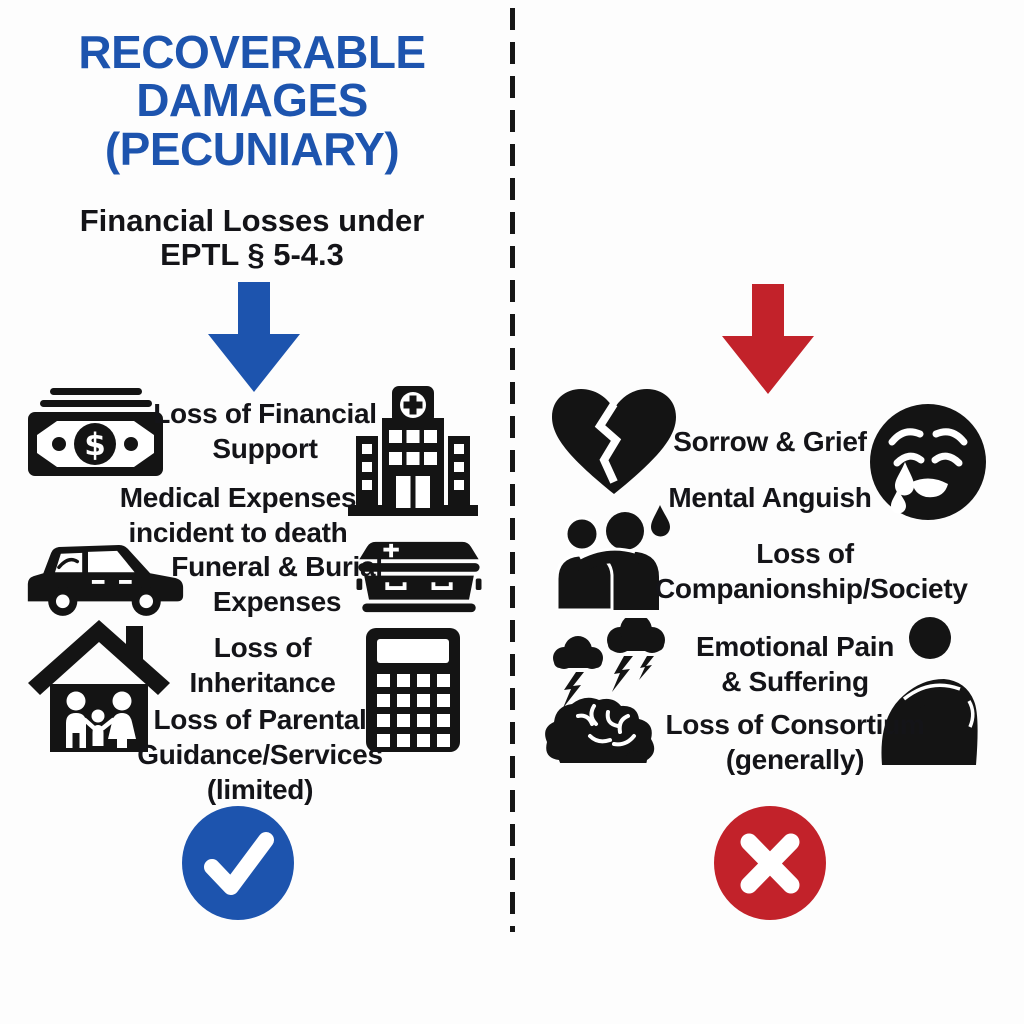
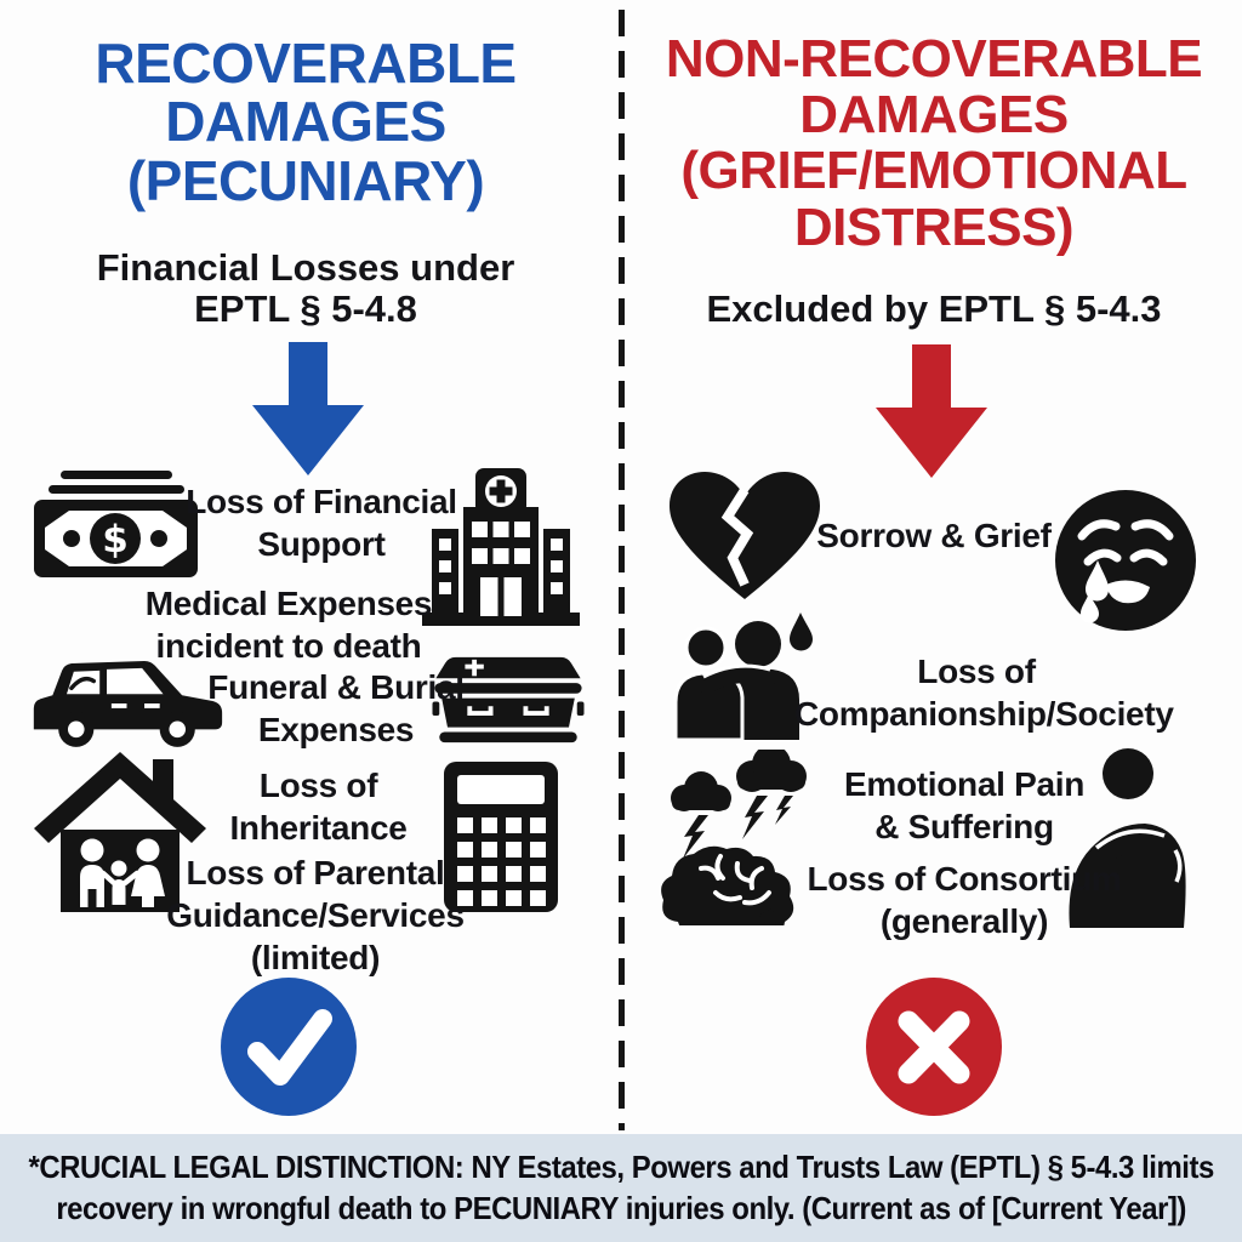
  RECOVERABLE DAMAGES (PECUNIARY)
- Financial Losses under EPTL § 5-4.3
+ Financial Losses under EPTL § 5-4.8
  $
  Loss of Financial Support
  Medical Expenses incident to death
  Funeral & Buri Expenses
  Loss of Inheritance
  Loss of Parental Guidance/Services (limited)
+ NON-RECOVERABLE DAMAGES (GRIEF/EMOTIONAL DISTRESS)
+ Excluded by EPTL § 5-4.3
  Sorrow & Grief
- Mental Anguish
  Loss of Companionship/Society
  Emotional Pain & Suffering
  Loss of Consortium (generally)
+ *CRUCIAL LEGAL DISTINCTION: NY Estates, Powers and Trusts Law (EPTL) § 5-4.3 limits
+ recovery in wrongful death to PECUNIARY injuries only. (Current as of [Current Year])
